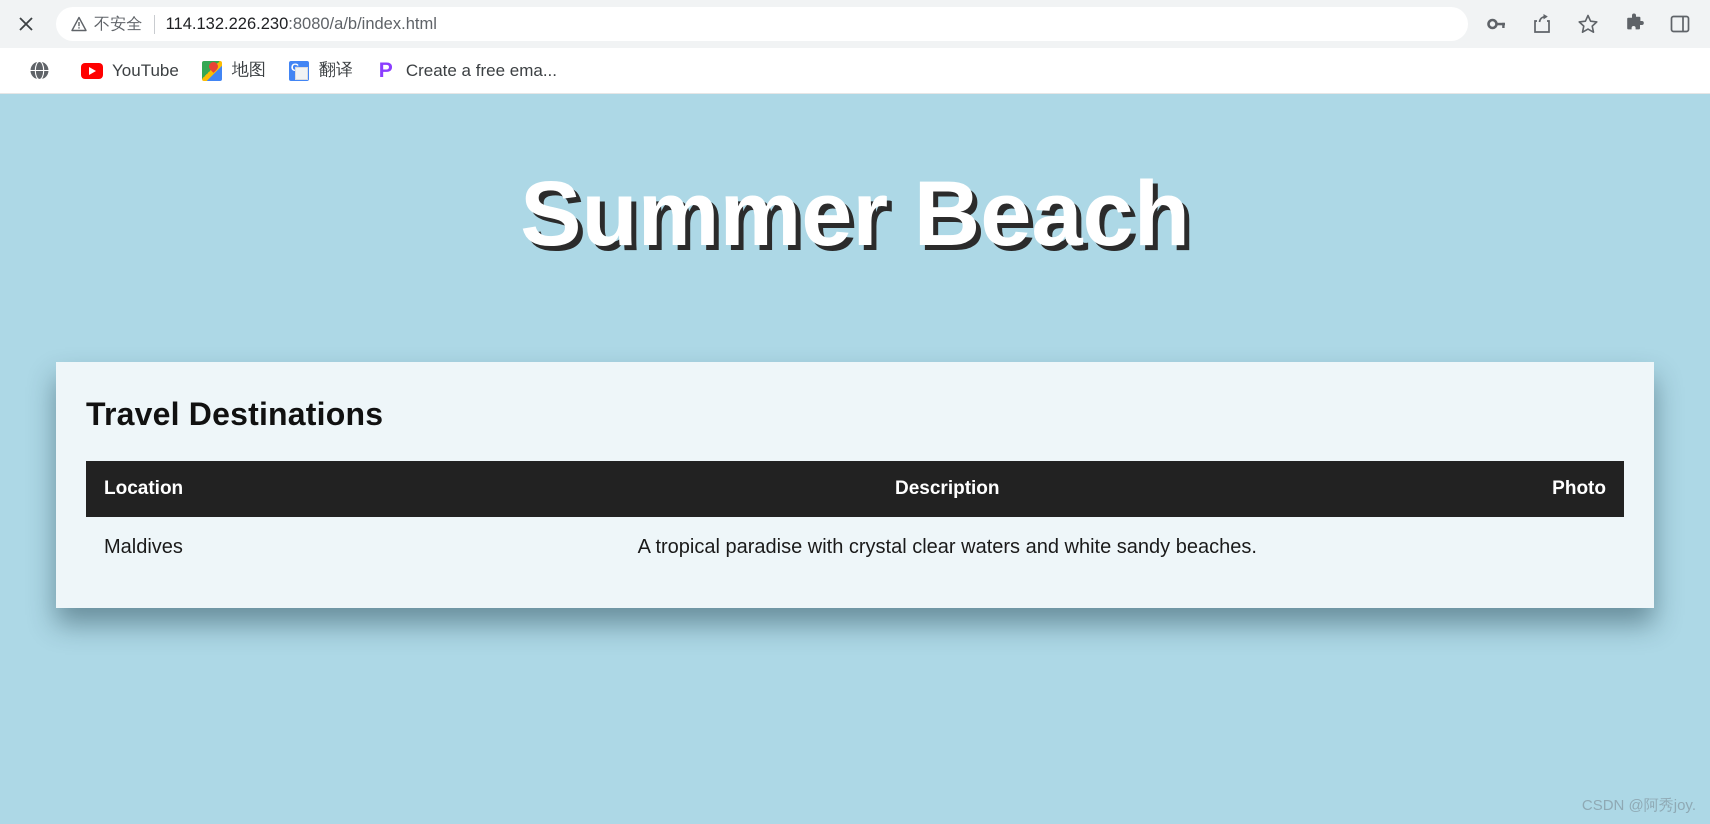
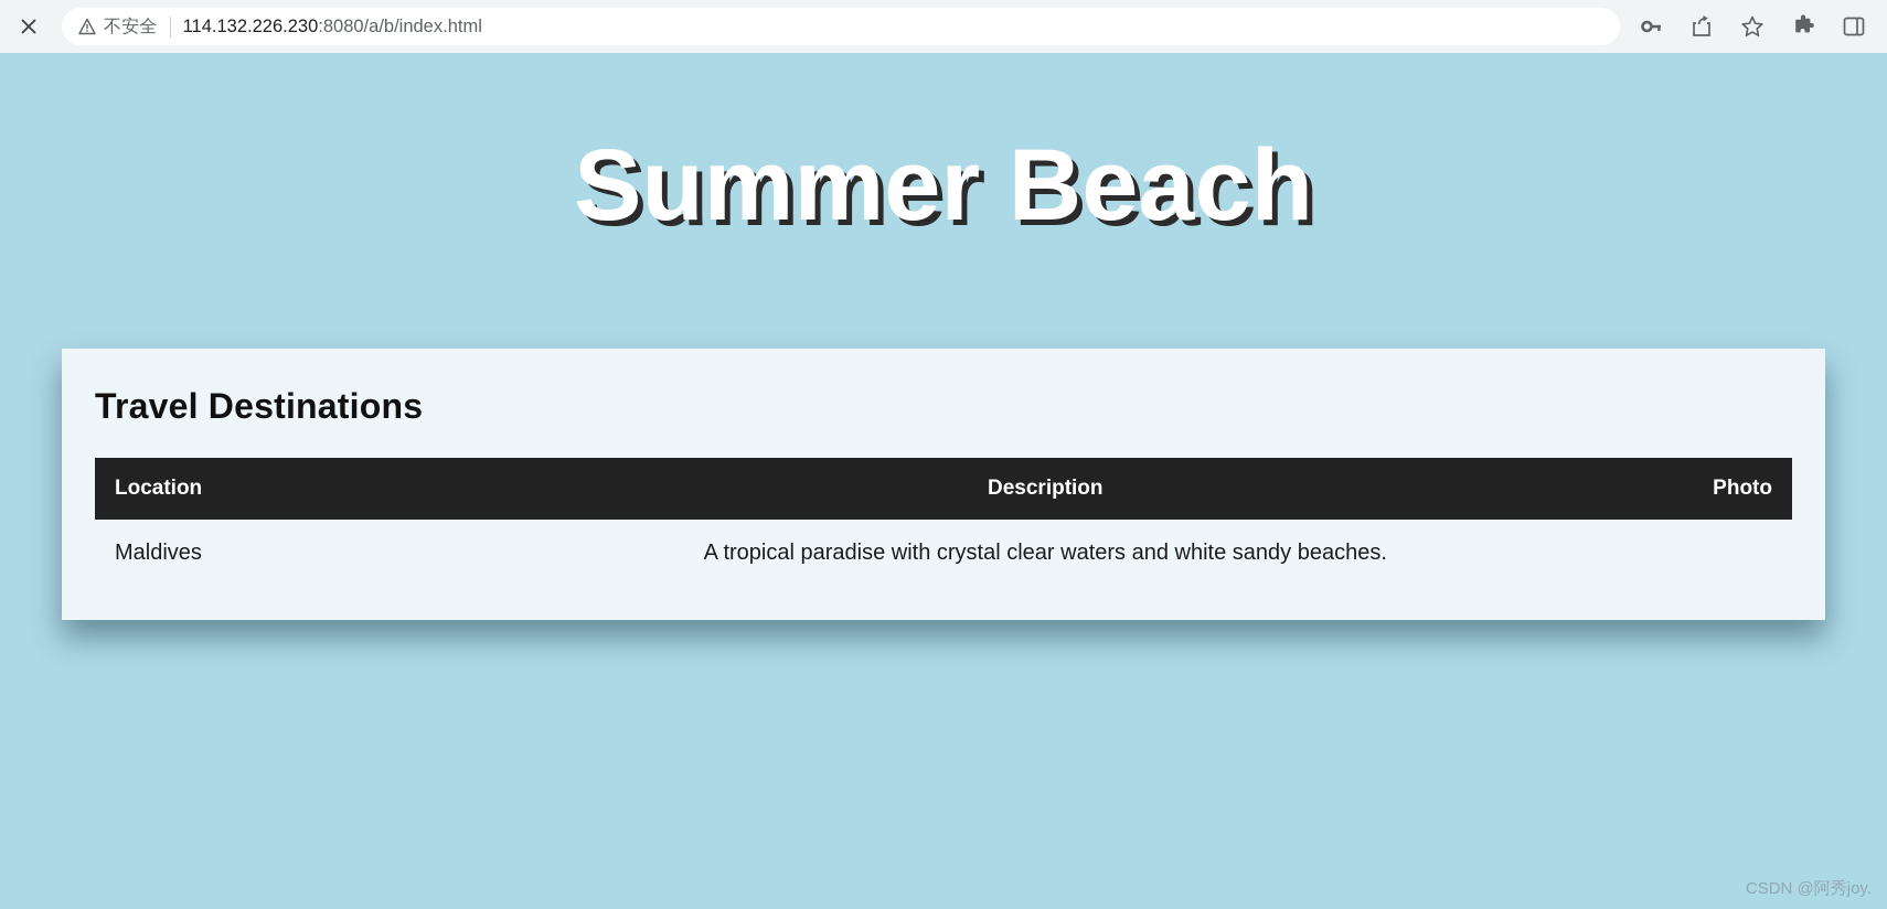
  不安全
  114.132.226.230:8080/a/b/index.html
- YouTube
- 地图
- G
- 翻译
- P
- Create a free ema...
  Summer Beach
  Travel Destinations
  Location	Description	Photo
  Maldives	A tropical paradise with crystal clear waters and white sandy beaches.
  CSDN @阿秀joy.
